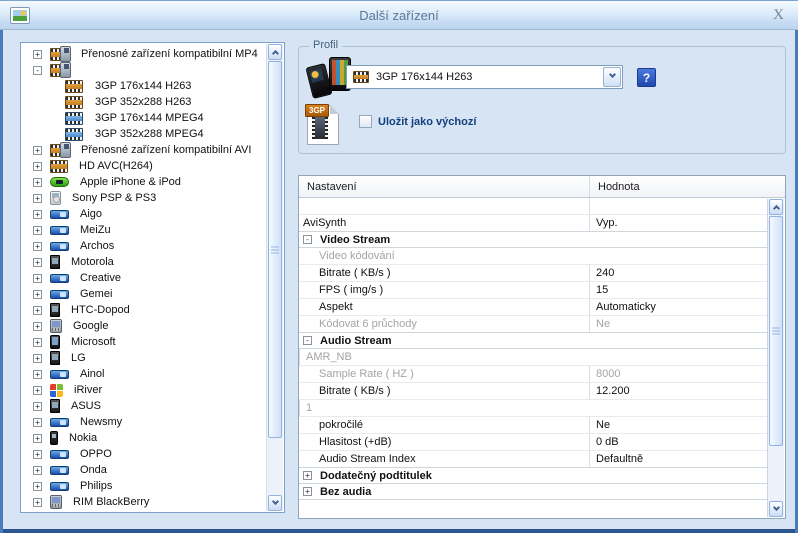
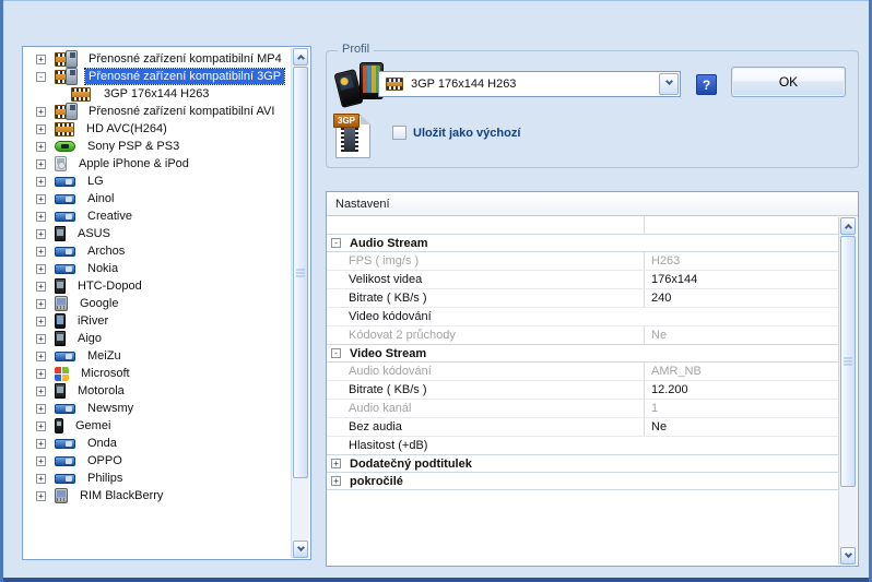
- Další zařízení
- X
  +
  Přenosné zařízení kompatibilní MP4
  -
+ Přenosné zařízení kompatibilní 3GP
  3GP 176x144 H263
- 3GP 352x288 H263
- 3GP 176x144 MPEG4
- 3GP 352x288 MPEG4
  +
  Přenosné zařízení kompatibilní AVI
  +
  HD AVC(H264)
  +
- Apple iPhone & iPod
+ Sony PSP & PS3
  +
- Sony PSP & PS3
+ Apple iPhone & iPod
  +
- Aigo
+ LG
  +
- MeiZu
+ Ainol
  +
- Archos
+ Creative
  +
- Motorola
+ ASUS
  +
- Creative
+ Archos
  +
- Gemei
+ Nokia
  +
  HTC-Dopod
  +
  Google
  +
- Microsoft
+ iRiver
  +
- LG
+ Aigo
  +
- Ainol
+ MeiZu
  +
- iRiver
+ Microsoft
  +
- ASUS
+ Motorola
  +
  Newsmy
  +
- Nokia
+ Gemei
  +
- OPPO
+ Onda
  +
- Onda
+ OPPO
  +
  Philips
  +
  RIM BlackBerry
  Profil
  3GP 176x144 H263
  ?
+ OK
  3GP
  Uložit jako výchozí
  Nastavení
- Hodnota
- AviSynth
- Vyp.
  -
- Video Stream
+ Audio Stream
- Video kódování
+ FPS ( img/s )
+ H263
+ Velikost videa
+ 176x144
  Bitrate ( KB/s )
  240
- FPS ( img/s )
+ Video kódování
- 15
- Aspekt
- Automaticky
- Kódovat 6 průchody
+ Kódovat 2 průchody
  Ne
  -
- Audio Stream
+ Video Stream
+ Audio kódování
  AMR_NB
- Sample Rate ( HZ )
- 8000
  Bitrate ( KB/s )
  12.200
+ Audio kanál
  1
- pokročilé
+ Bez audia
  Ne
  Hlasitost (+dB)
- 0 dB
- Audio Stream Index
- Defaultně
  +
  Dodatečný podtitulek
  +
- Bez audia
+ pokročilé
